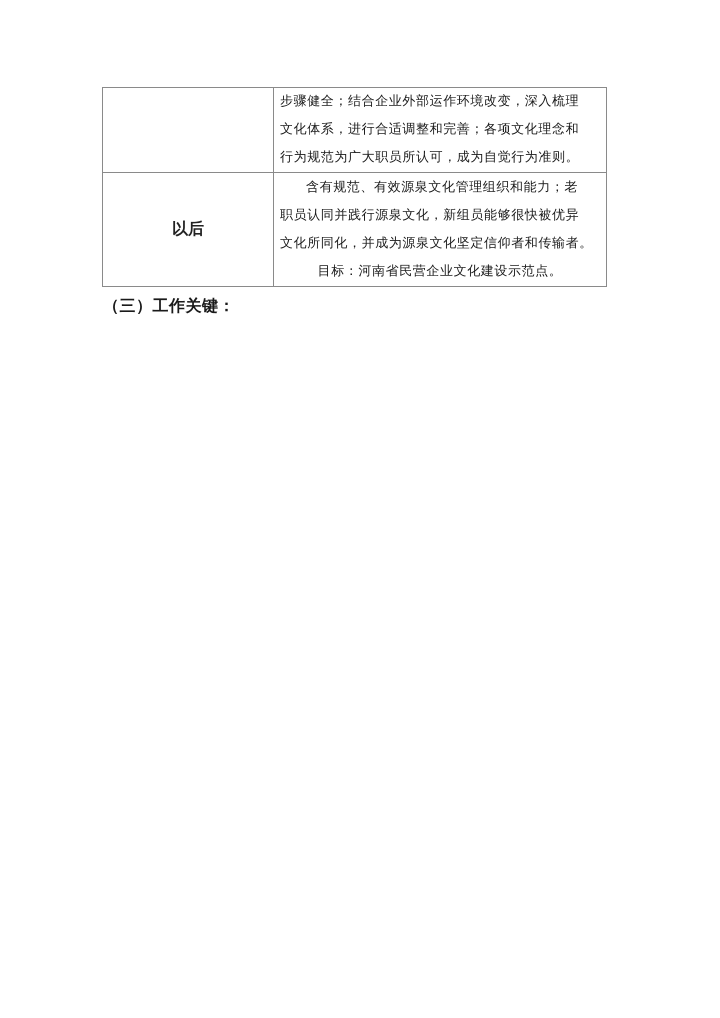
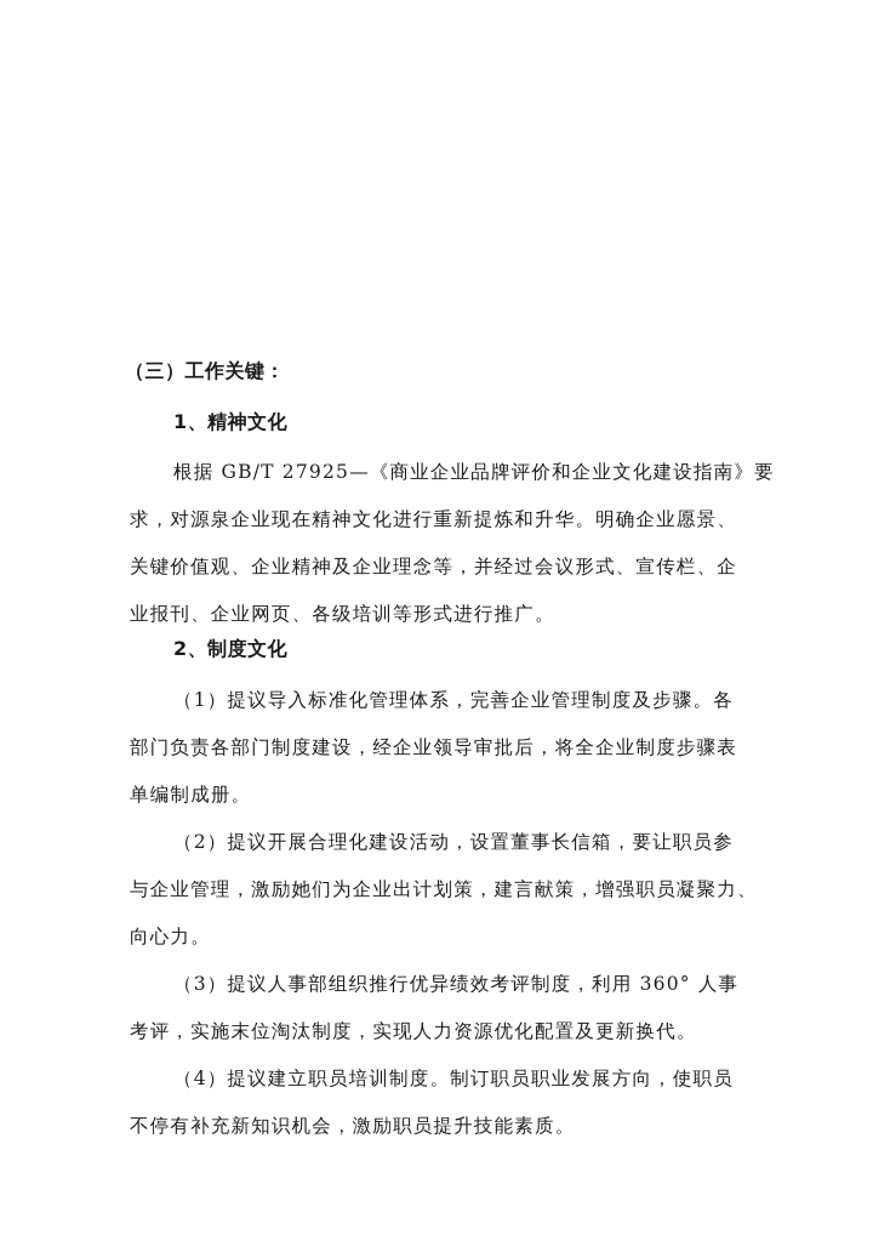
- 	步骤健全；结合企业外部运作环境改变，深入梳理 文化体系，进行合适调整和完善；各项文化理念和 行为规范为广大职员所认可，成为自觉行为准则。
- 以后	含有规范、有效源泉文化管理组织和能力；老 职员认同并践行源泉文化，新组员能够很快被优异 文化所同化，并成为源泉文化坚定信仰者和传输者。 目标：河南省民营企业文化建设示范点。
  （三）工作关键：
+ 1、精神文化
+ 根据 GB/T 27925—《商业企业品牌评价和企业文化建设指南》要
+ 求，对源泉企业现在精神文化进行重新提炼和升华。明确企业愿景、
+ 关键价值观、企业精神及企业理念等，并经过会议形式、宣传栏、企
+ 业报刊、企业网页、各级培训等形式进行推广。
+ 2、制度文化
+ （1）提议导入标准化管理体系，完善企业管理制度及步骤。各
+ 部门负责各部门制度建设，经企业领导审批后，将全企业制度步骤表
+ 单编制成册。
+ （2）提议开展合理化建设活动，设置董事长信箱，要让职员参
+ 与企业管理，激励她们为企业出计划策，建言献策，增强职员凝聚力、
+ 向心力。
+ （3）提议人事部组织推行优异绩效考评制度，利用 360° 人事
+ 考评，实施末位淘汰制度，实现人力资源优化配置及更新换代。
+ （4）提议建立职员培训制度。制订职员职业发展方向，使职员
+ 不停有补充新知识机会，激励职员提升技能素质。
